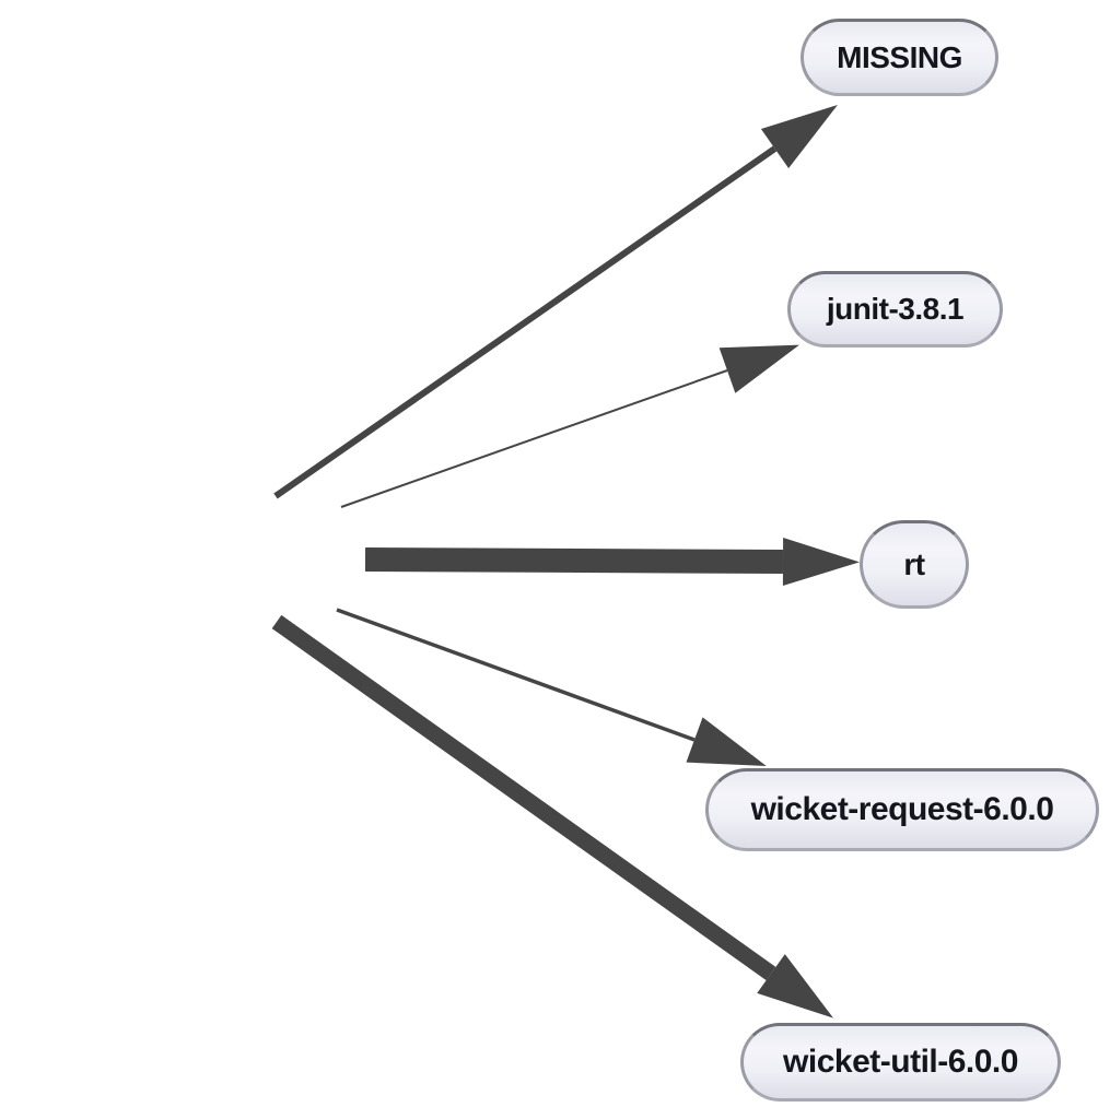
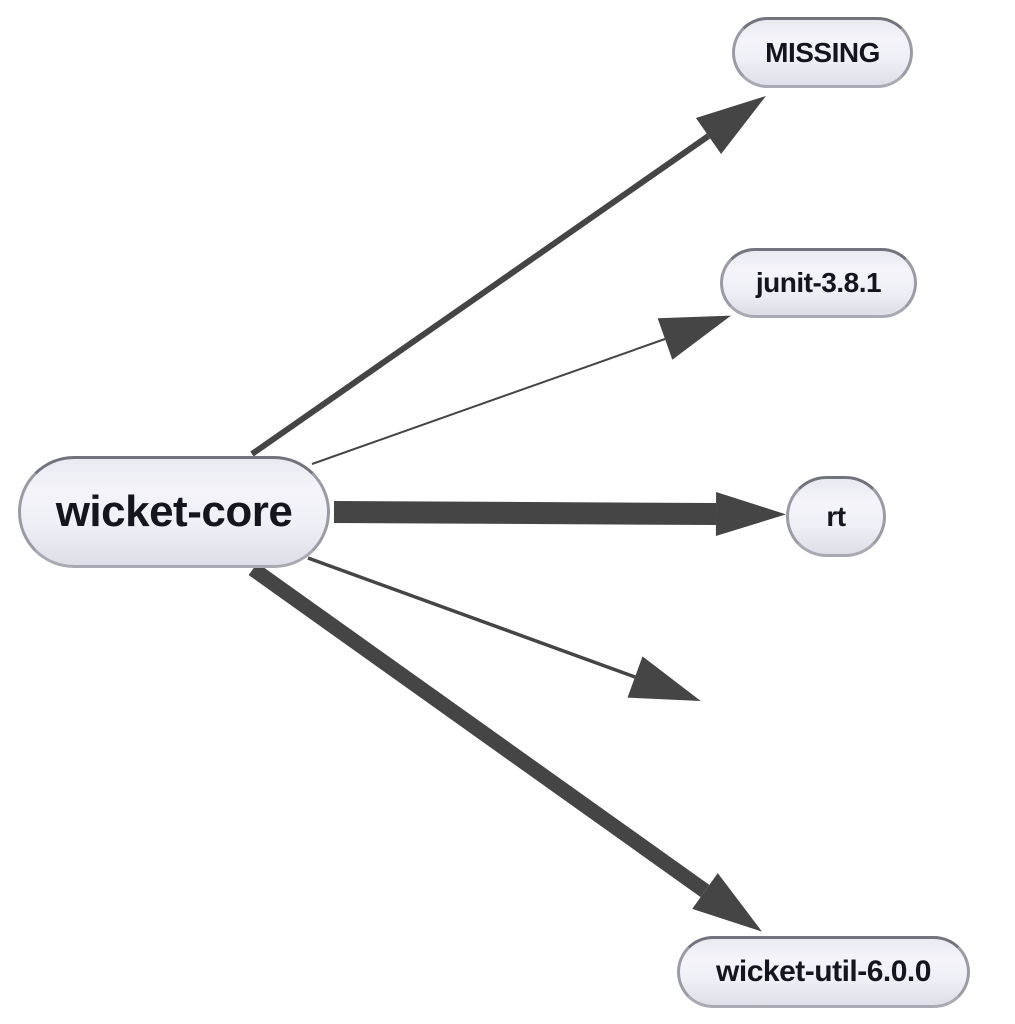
+ wicket-core
  MISSING
  junit-3.8.1
  rt
- wicket-request-6.0.0
  wicket-util-6.0.0
